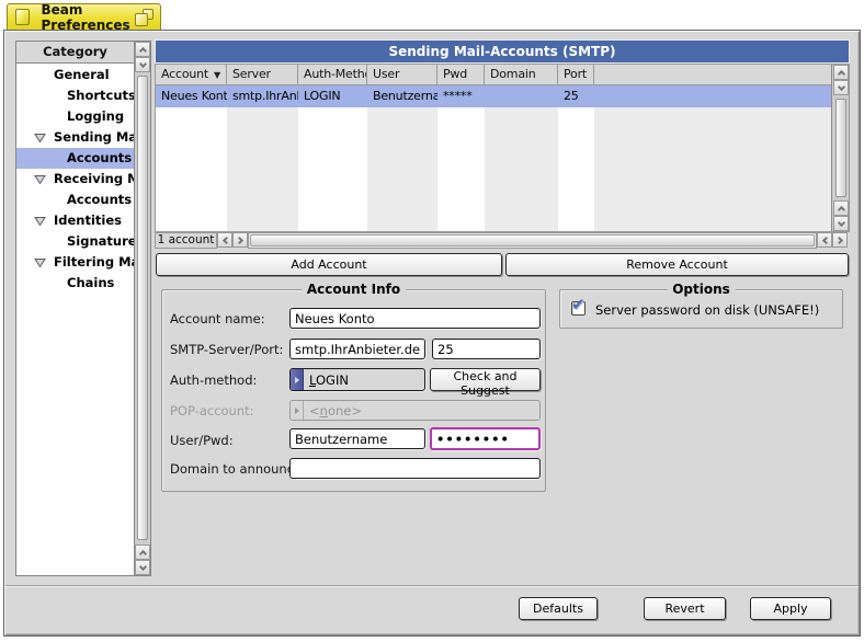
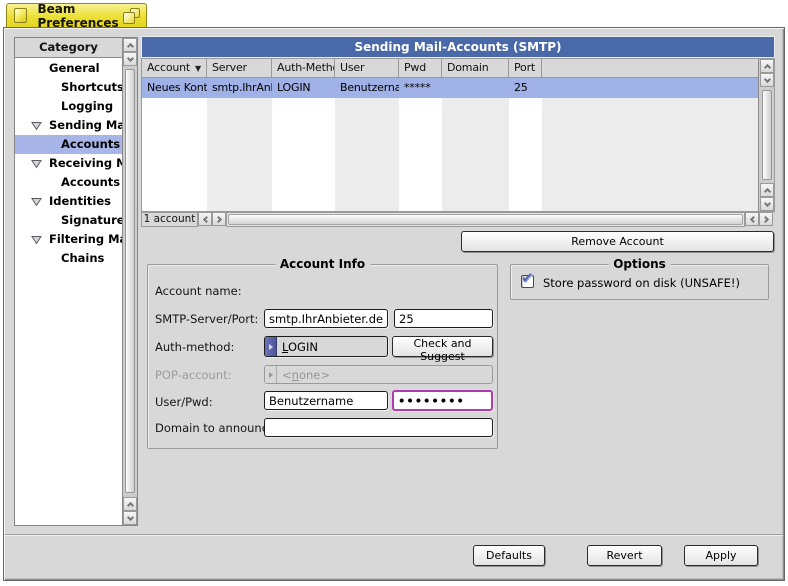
  Beam Preferences
  Category
  General
  Shortcuts
  Logging
  Sending M
  Accounts
  Accounts
  Identities
  Signature
  Filtering M
  Chains
  Sending Mail-Accounts (SMTP)
  Account ▼
  Server
  Auth-Meth
  User
  Pwd
  Domain
  Port
  Neues Kont
  LOGIN
  Benutzerna
  *****
  25
  1 account
- Add Account
  Remove Account
  Account Info
  Account name:
- Neues Konto
  SMTP-Server/Port:
  smtp.IhrAnbieter.de
  25
  Auth-method:
  LOGIN
  Check and Suggest
  POP-account:
  <none>
  User/Pwd:
  Benutzername
  ••••••••
  Domain to announ
  Options
  ✔
- Server password on disk (UNSAFE!)
+ Store password on disk (UNSAFE!)
  Defaults
  Revert
  Apply
